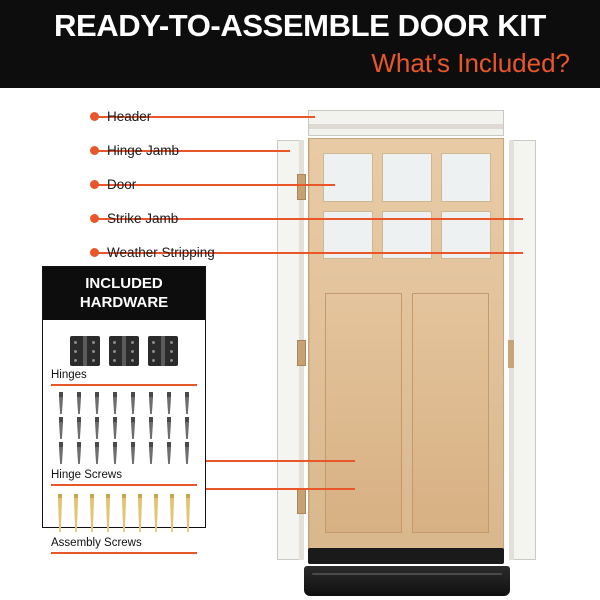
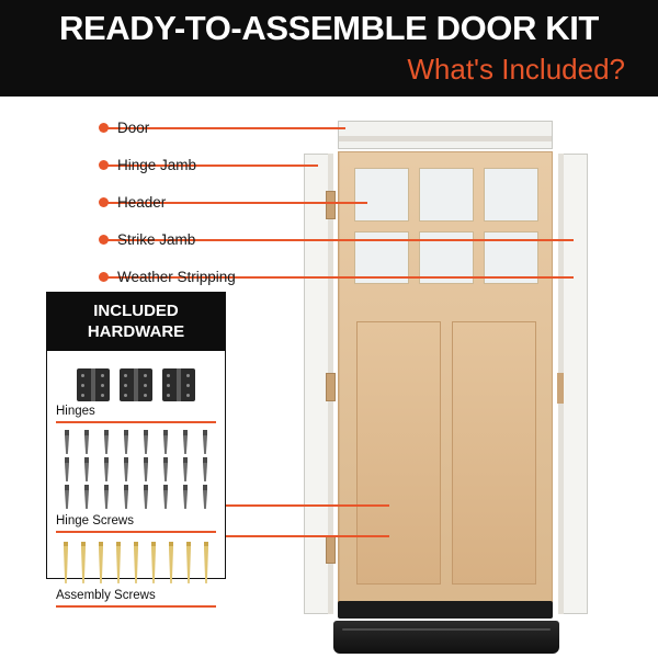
  READY-TO-ASSEMBLE DOOR KIT
  What's Included?
- Header
+ Door
  Hinge Jamb
- Door
+ Header
  Strike Jamb
  Weather Stripping
  INCLUDED
  HARDWARE
  Hinges
  Hinge Screws
  Assembly Screws
